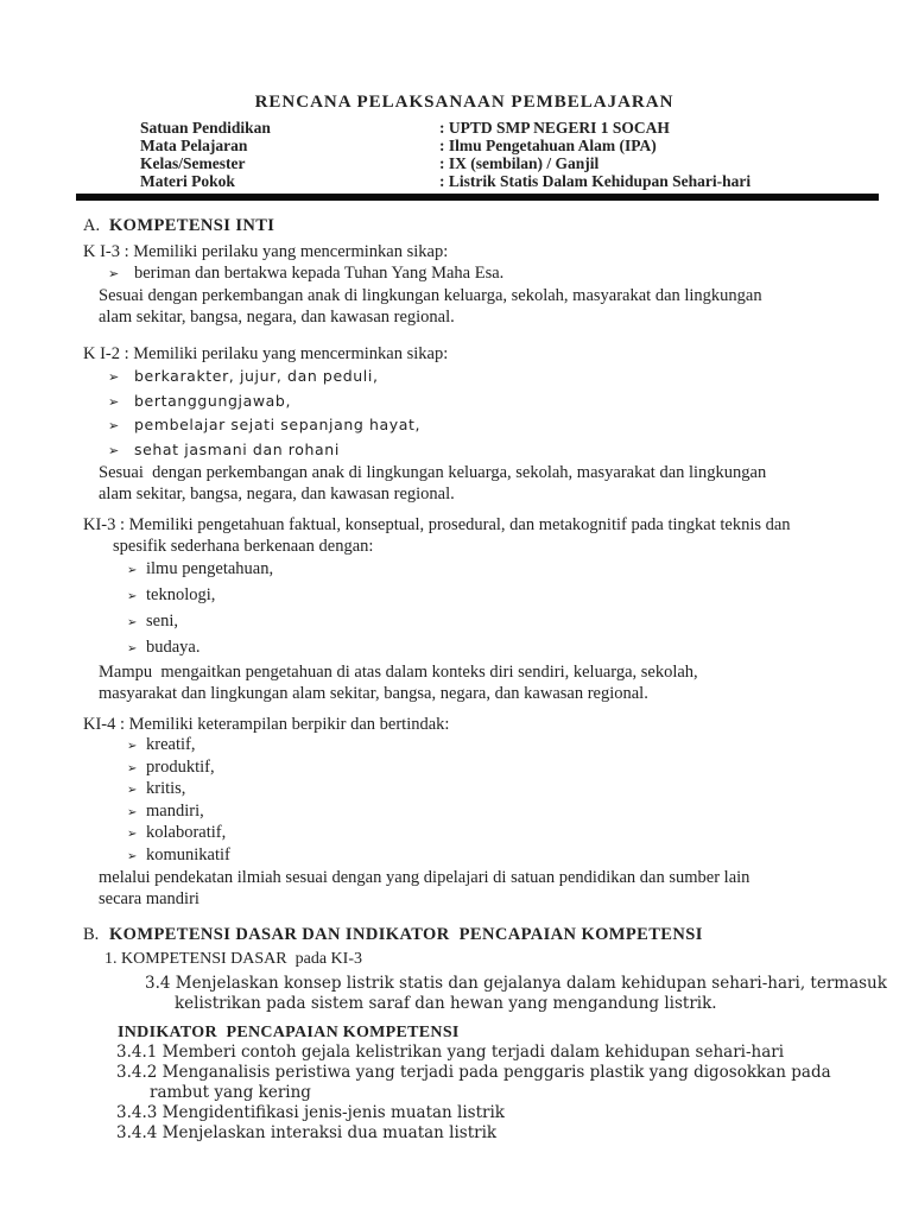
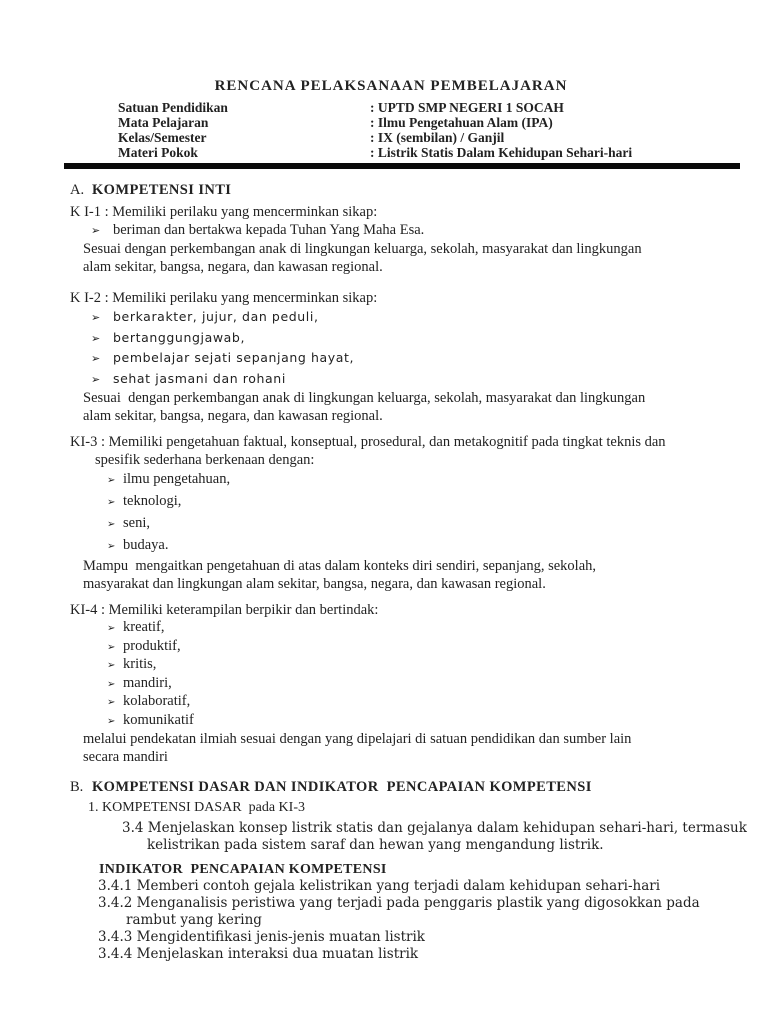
  RENCANA PELAKSANAAN PEMBELAJARAN
  Satuan Pendidikan
  : UPTD SMP NEGERI 1 SOCAH
  Mata Pelajaran
  : Ilmu Pengetahuan Alam (IPA)
  Kelas/Semester
  : IX (sembilan) / Ganjil
  Materi Pokok
  : Listrik Statis Dalam Kehidupan Sehari-hari
  A. KOMPETENSI INTI
- K I-3 : Memiliki perilaku yang mencerminkan sikap:
+ K I-1 : Memiliki perilaku yang mencerminkan sikap:
  ➢ beriman dan bertakwa kepada Tuhan Yang Maha Esa.
  Sesuai dengan perkembangan anak di lingkungan keluarga, sekolah, masyarakat dan lingkungan
  alam sekitar, bangsa, negara, dan kawasan regional.
  K I-2 : Memiliki perilaku yang mencerminkan sikap:
  ➢ berkarakter, jujur, dan peduli,
  ➢ bertanggungjawab,
  ➢ pembelajar sejati sepanjang hayat,
  ➢ sehat jasmani dan rohani
  Sesuai dengan perkembangan anak di lingkungan keluarga, sekolah, masyarakat dan lingkungan
  alam sekitar, bangsa, negara, dan kawasan regional.
  KI-3 : Memiliki pengetahuan faktual, konseptual, prosedural, dan metakognitif pada tingkat teknis dan
  spesifik sederhana berkenaan dengan:
  ➢ ilmu pengetahuan,
  ➢ teknologi,
  ➢ seni,
  ➢ budaya.
- Mampu mengaitkan pengetahuan di atas dalam konteks diri sendiri, keluarga, sekolah,
+ Mampu mengaitkan pengetahuan di atas dalam konteks diri sendiri, sepanjang, sekolah,
  masyarakat dan lingkungan alam sekitar, bangsa, negara, dan kawasan regional.
  KI-4 : Memiliki keterampilan berpikir dan bertindak:
  ➢ kreatif,
  ➢ produktif,
  ➢ kritis,
  ➢ mandiri,
  ➢ kolaboratif,
  ➢ komunikatif
  melalui pendekatan ilmiah sesuai dengan yang dipelajari di satuan pendidikan dan sumber lain
  secara mandiri
  B. KOMPETENSI DASAR DAN INDIKATOR PENCAPAIAN KOMPETENSI
  1. KOMPETENSI DASAR pada KI-3
  3.4 Menjelaskan konsep listrik statis dan gejalanya dalam kehidupan sehari-hari, termasuk
  kelistrikan pada sistem saraf dan hewan yang mengandung listrik.
  INDIKATOR PENCAPAIAN KOMPETENSI
  3.4.1 Memberi contoh gejala kelistrikan yang terjadi dalam kehidupan sehari-hari
  3.4.2 Menganalisis peristiwa yang terjadi pada penggaris plastik yang digosokkan pada
  rambut yang kering
  3.4.3 Mengidentifikasi jenis-jenis muatan listrik
  3.4.4 Menjelaskan interaksi dua muatan listrik
